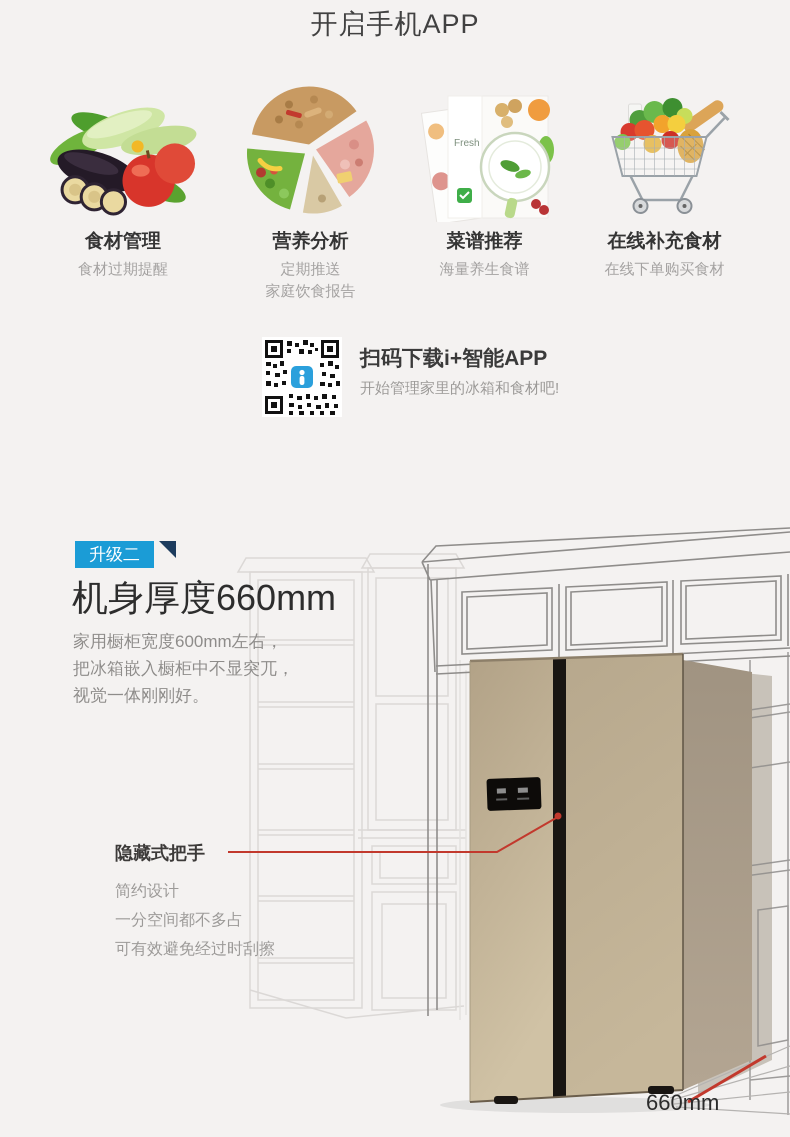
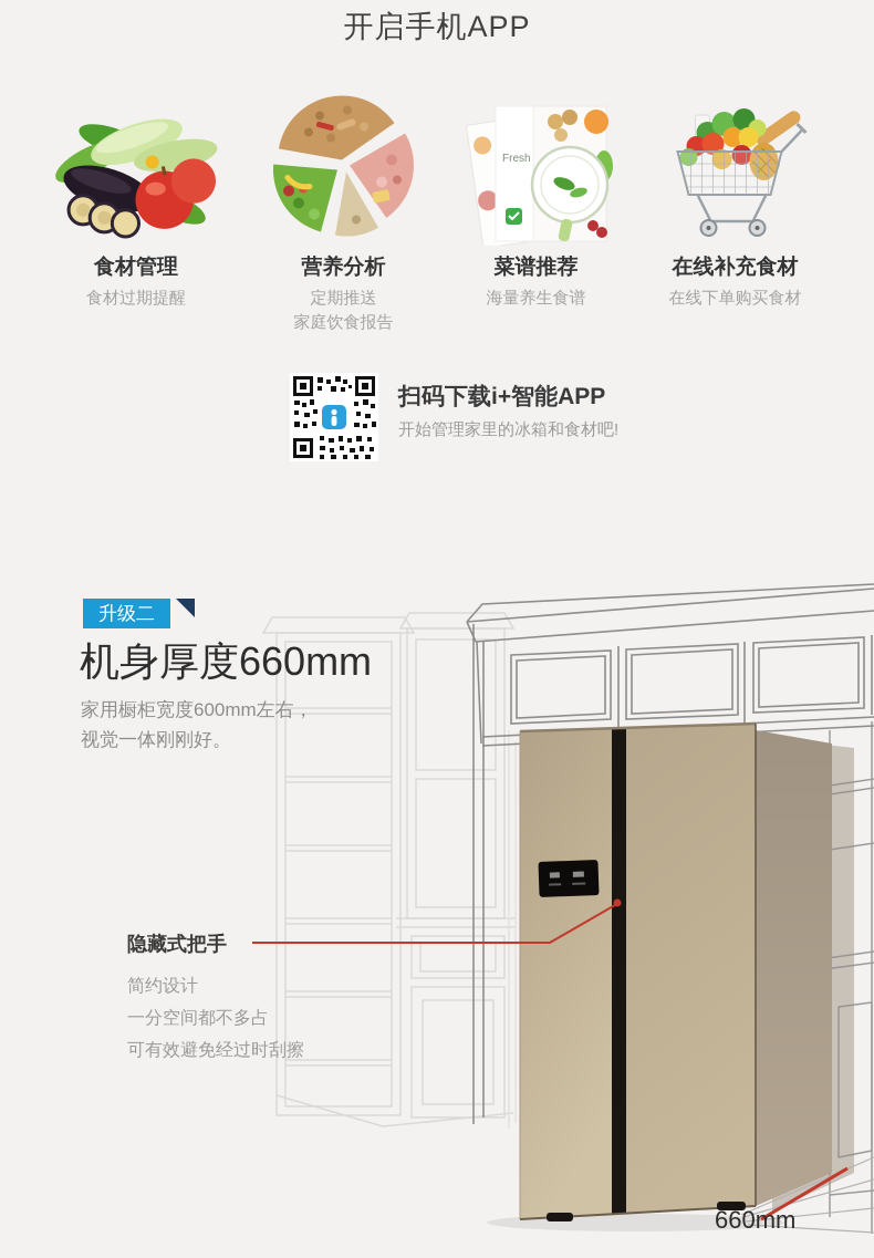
  开启手机APP
  食材管理
  食材过期提醒
  营养分析
  定期推送
  家庭饮食报告
  Fresh
  菜谱推荐
  海量养生食谱
  在线补充食材
  在线下单购买食材
  扫码下载i+智能APP
  开始管理家里的冰箱和食材吧!
  升级二
  机身厚度660mm
  家用橱柜宽度600mm左右，
- 把冰箱嵌入橱柜中不显突兀，
  视觉一体刚刚好。
  隐藏式把手
  简约设计
  一分空间都不多占
  可有效避免经过时刮擦
  660mm
